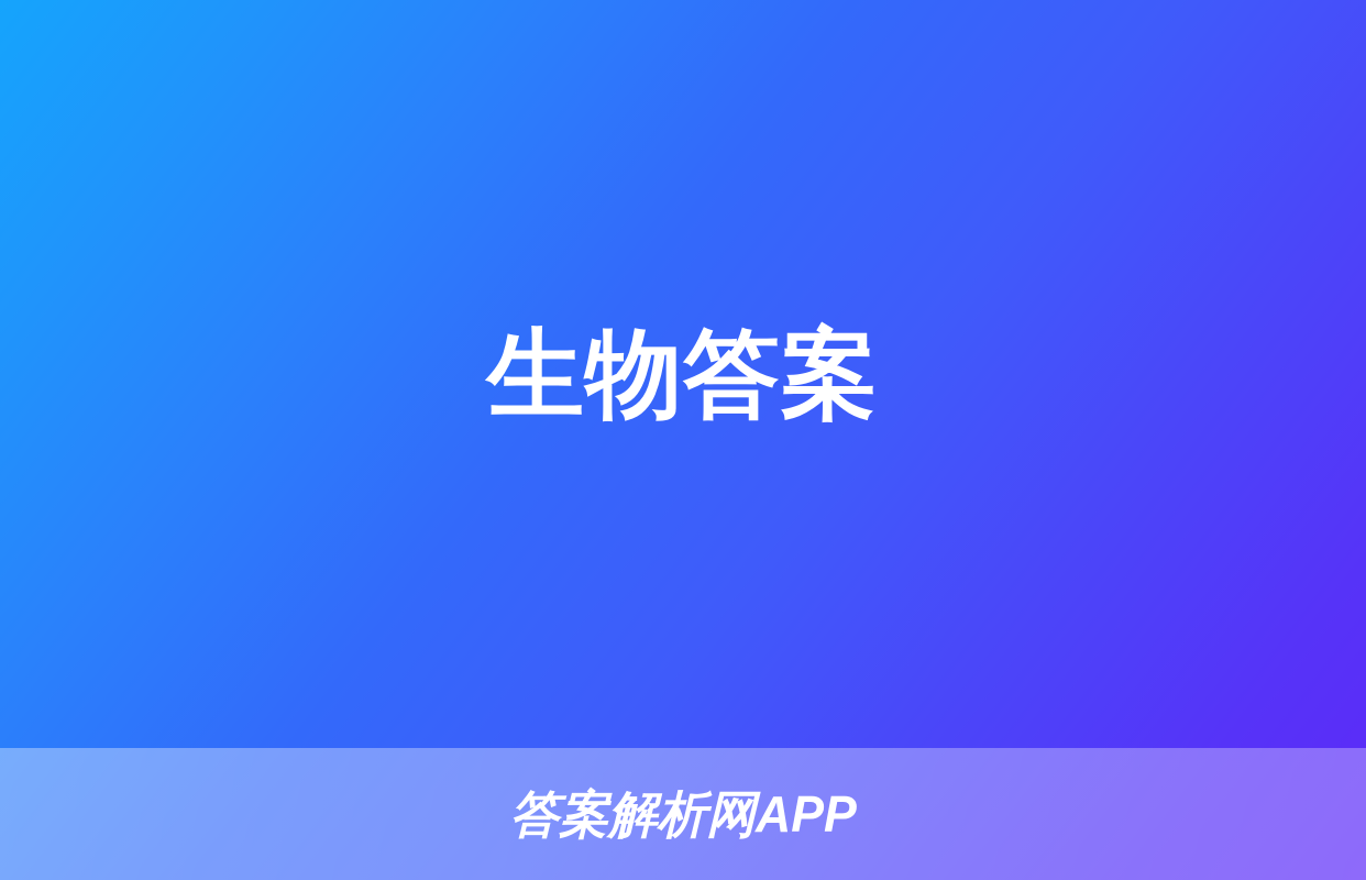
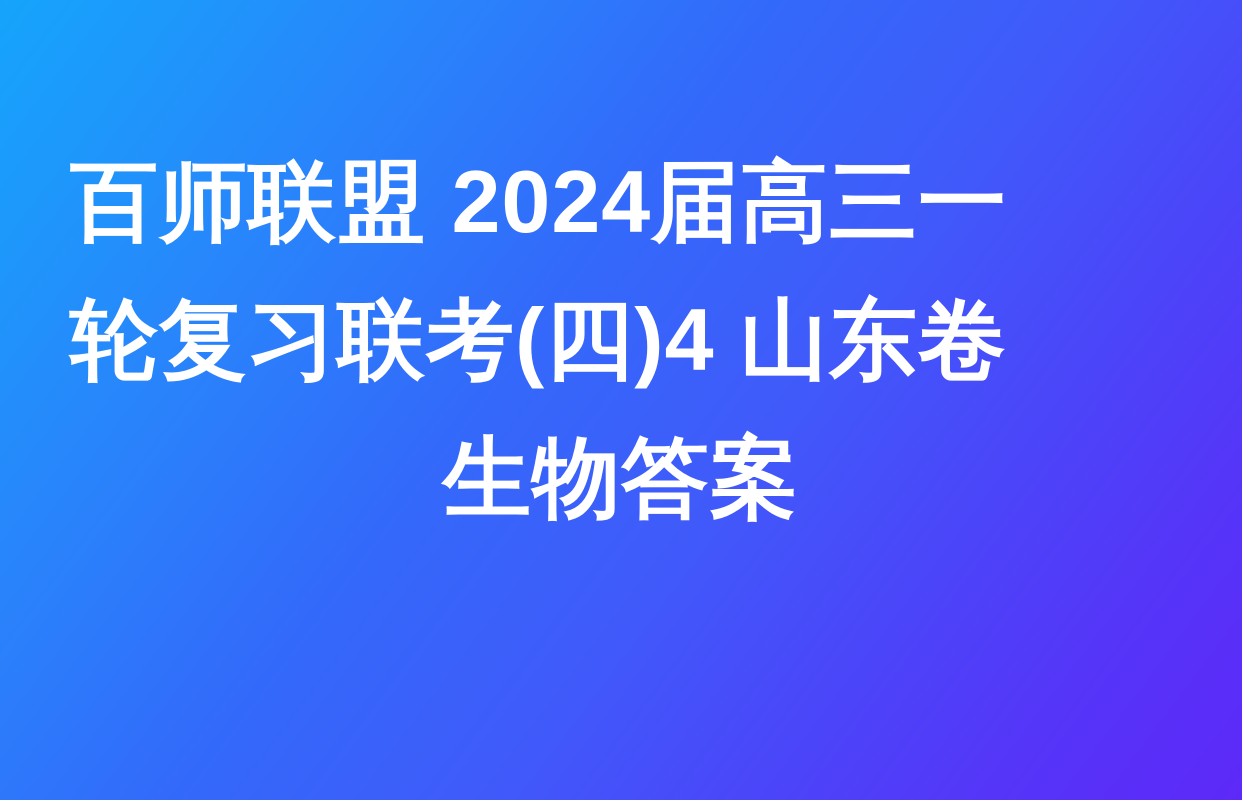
+ 百师联盟 2024届高三一
+ 轮复习联考(四)4 山东卷
  生物答案
- 答案解析网APP
